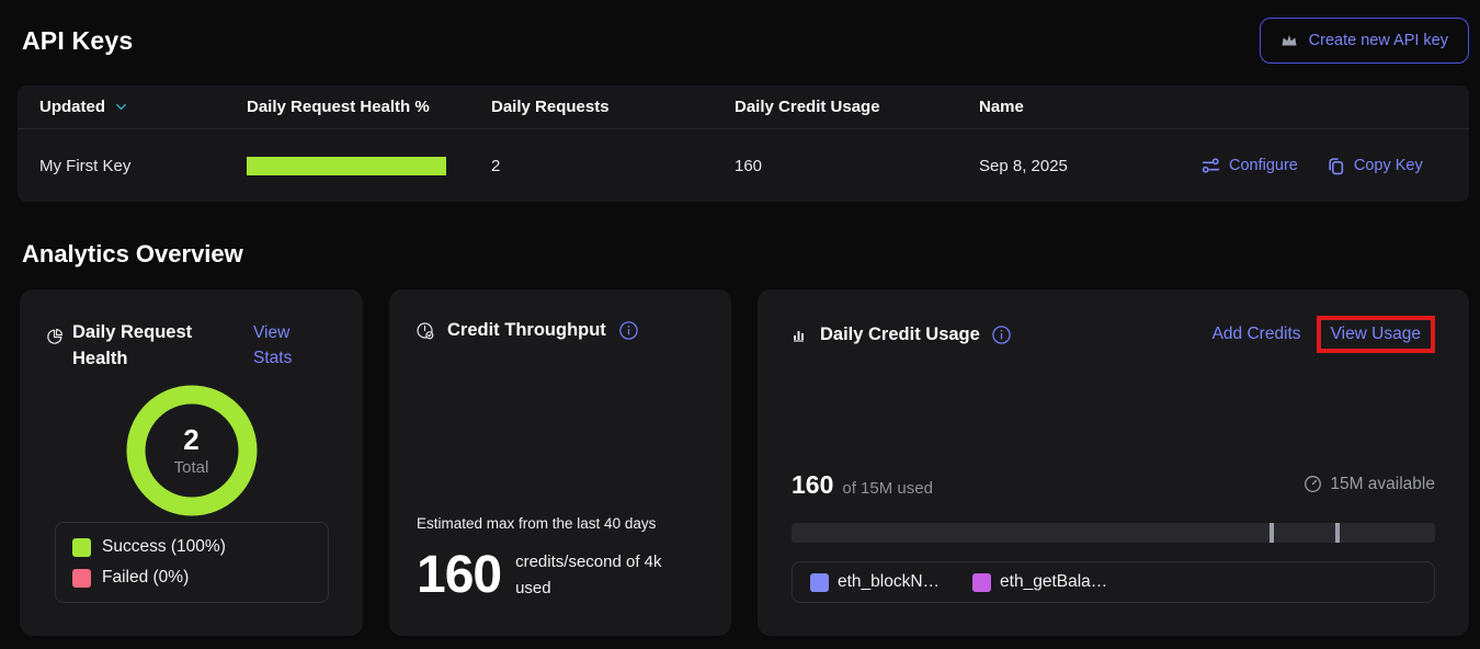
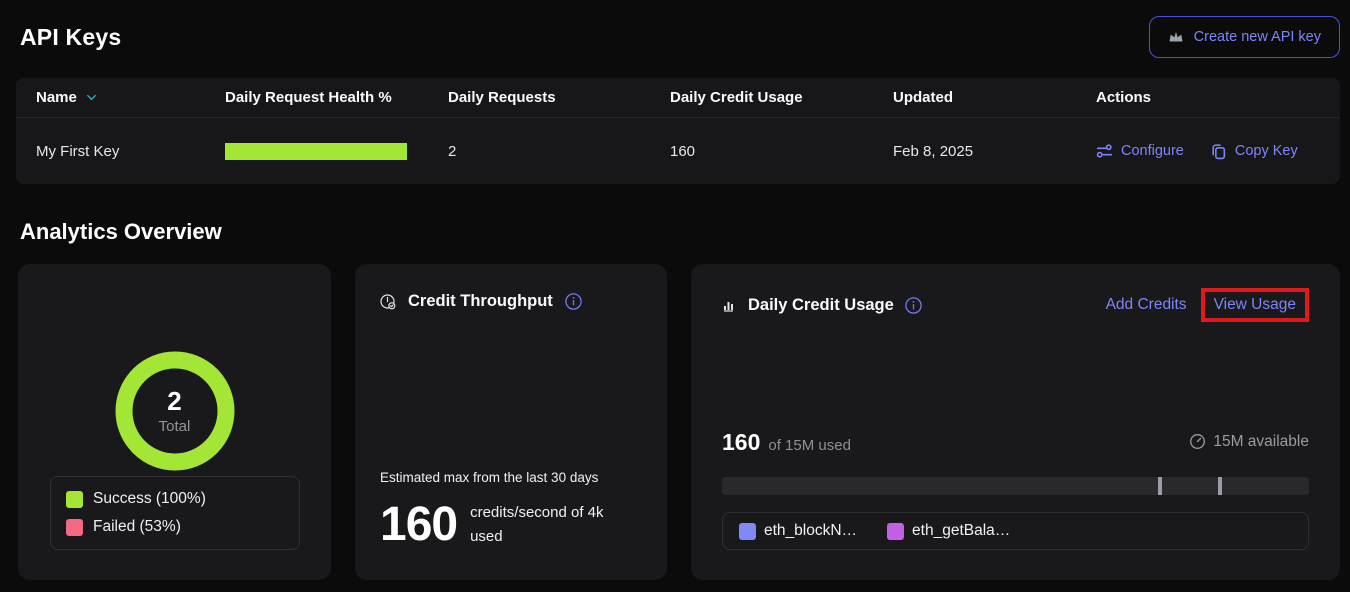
  API Keys
  Create new API key
- Updated
+ Name
  Daily Request Health %
  Daily Requests
  Daily Credit Usage
- Name
+ Updated
+ Actions
  My First Key
  2
  160
- Sep 8, 2025
+ Feb 8, 2025
  Configure
  Copy Key
  Analytics Overview
- Daily Request Health
- View Stats
  2
  Total
  Success (100%)
- Failed (0%)
+ Failed (53%)
  Credit Throughput
- Estimated max from the last 40 days
+ Estimated max from the last 30 days
  160
  credits/second of 4k
  used
  Daily Credit Usage
  Add Credits
  View Usage
  160
  of 15M used
  15M available
  eth_blockN…
  eth_getBala…
